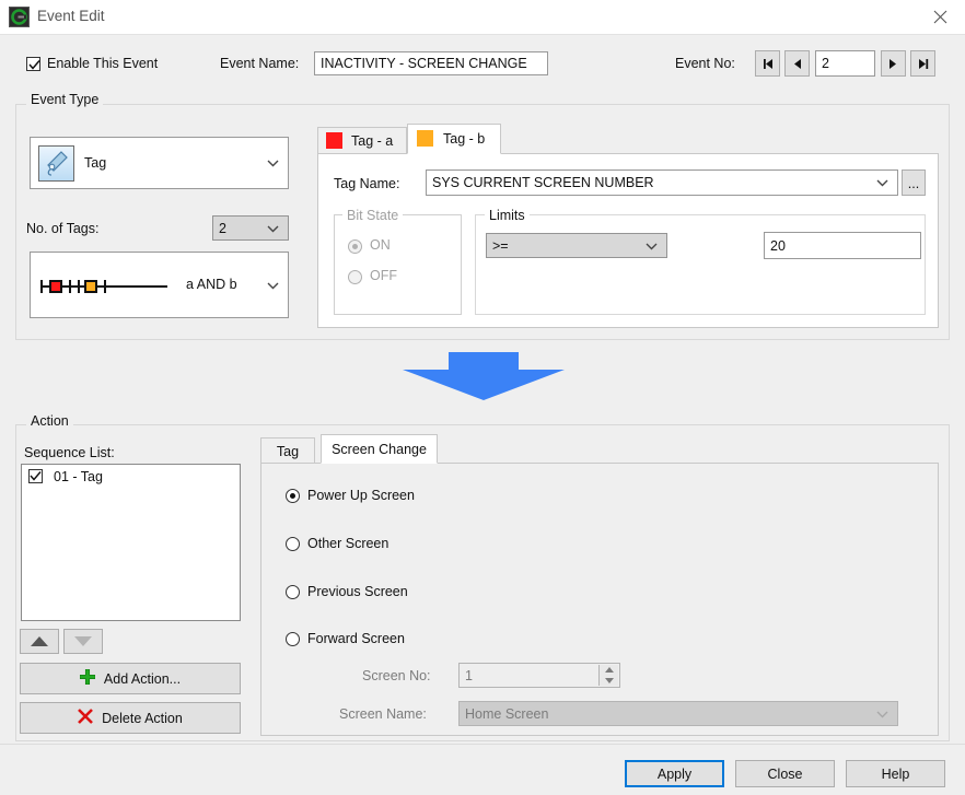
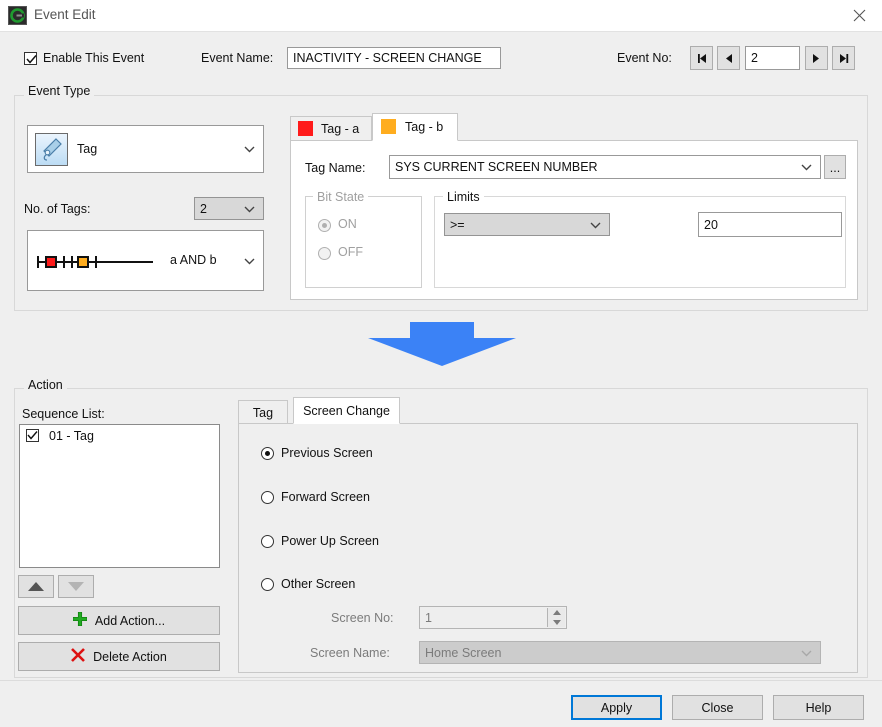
  Event Edit
  Enable This Event
  Event Name:
  INACTIVITY - SCREEN CHANGE
  Event No:
  2
  Event Type
  Tag
  No. of Tags:
  2
  a AND b
  Tag - a
  Tag - b
  Tag Name:
  SYS CURRENT SCREEN NUMBER
  ...
  Bit State
  ON
  OFF
  Limits
  >=
  20
  Action
  Sequence List:
  01 - Tag
  Add Action...
  Delete Action
  Tag
  Screen Change
- Power Up Screen
+ Previous Screen
- Other Screen
+ Forward Screen
- Previous Screen
+ Power Up Screen
- Forward Screen
+ Other Screen
  Screen No:
  1
  Screen Name:
  Home Screen
  Apply
  Close
  Help
